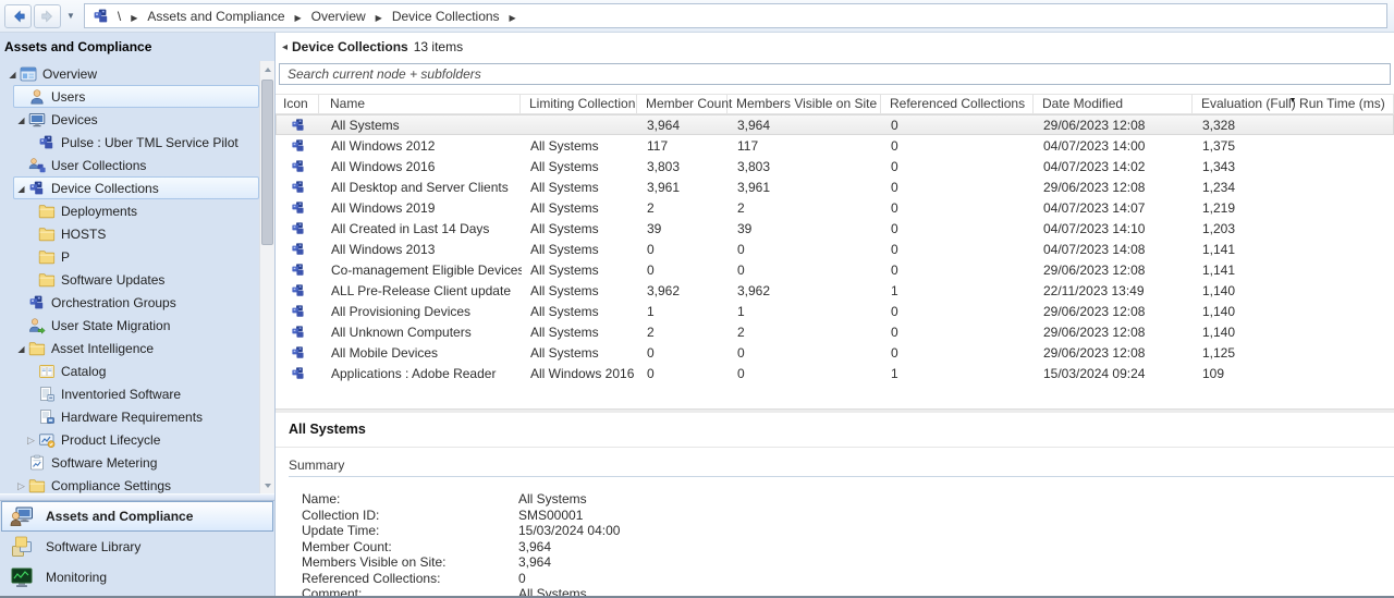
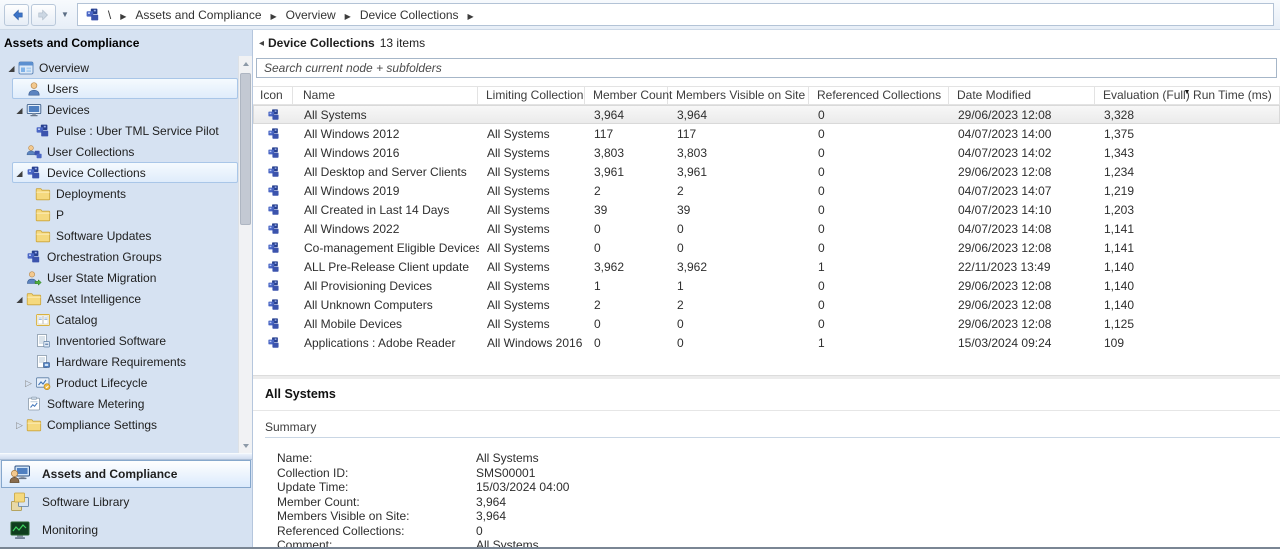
  ▼
  \
  ▶ Assets and Compliance ▶ Overview ▶ Device Collections ▶
  Assets and Compliance
  Overview
  Users
  Devices
  Pulse : Uber TML Service Pilot
  User Collections
  Device Collections
  Deployments
- HOSTS
  P
  Software Updates
  Orchestration Groups
  User State Migration
  Asset Intelligence
  Catalog
  Inventoried Software
  Hardware Requirements
  Product Lifecycle
  Software Metering
  Compliance Settings
  Assets and Compliance
  Software Library
  Monitoring
  ◂
  Device Collections
  13 items
  Search current node + subfolders
  Icon
  Name
  Limiting Collection
  Member Count
  Members Visible on Site
  Referenced Collections
  Date Modified
  Evaluation (Full) Run Time (ms)
  All Systems
  3,964
  3,964
  0
  29/06/2023 12:08
  3,328
  All Windows 2012
  All Systems
  117
  117
  0
  04/07/2023 14:00
  1,375
  All Windows 2016
  All Systems
  3,803
  3,803
  0
  04/07/2023 14:02
  1,343
  All Desktop and Server Clients
  All Systems
  3,961
  3,961
  0
  29/06/2023 12:08
  1,234
  All Windows 2019
  All Systems
  2
  2
  0
  04/07/2023 14:07
  1,219
  All Created in Last 14 Days
  All Systems
  39
  39
  0
  04/07/2023 14:10
  1,203
- All Windows 2013
+ All Windows 2022
  All Systems
  0
  0
  0
  04/07/2023 14:08
  1,141
  Co-management Eligible Devices
  All Systems
  0
  0
  0
  29/06/2023 12:08
  1,141
  ALL Pre-Release Client update
  All Systems
  3,962
  3,962
  1
  22/11/2023 13:49
  1,140
  All Provisioning Devices
  All Systems
  1
  1
  0
  29/06/2023 12:08
  1,140
  All Unknown Computers
  All Systems
  2
  2
  0
  29/06/2023 12:08
  1,140
  All Mobile Devices
  All Systems
  0
  0
  0
  29/06/2023 12:08
  1,125
  Applications : Adobe Reader
  All Windows 2016
  0
  0
  1
  15/03/2024 09:24
  109
  All Systems
  Summary
  Name:
  All Systems
  Collection ID:
  SMS00001
  Update Time:
  15/03/2024 04:00
  Member Count:
  3,964
  Members Visible on Site:
  3,964
  Referenced Collections:
  0
  Comment:
  All Systems
